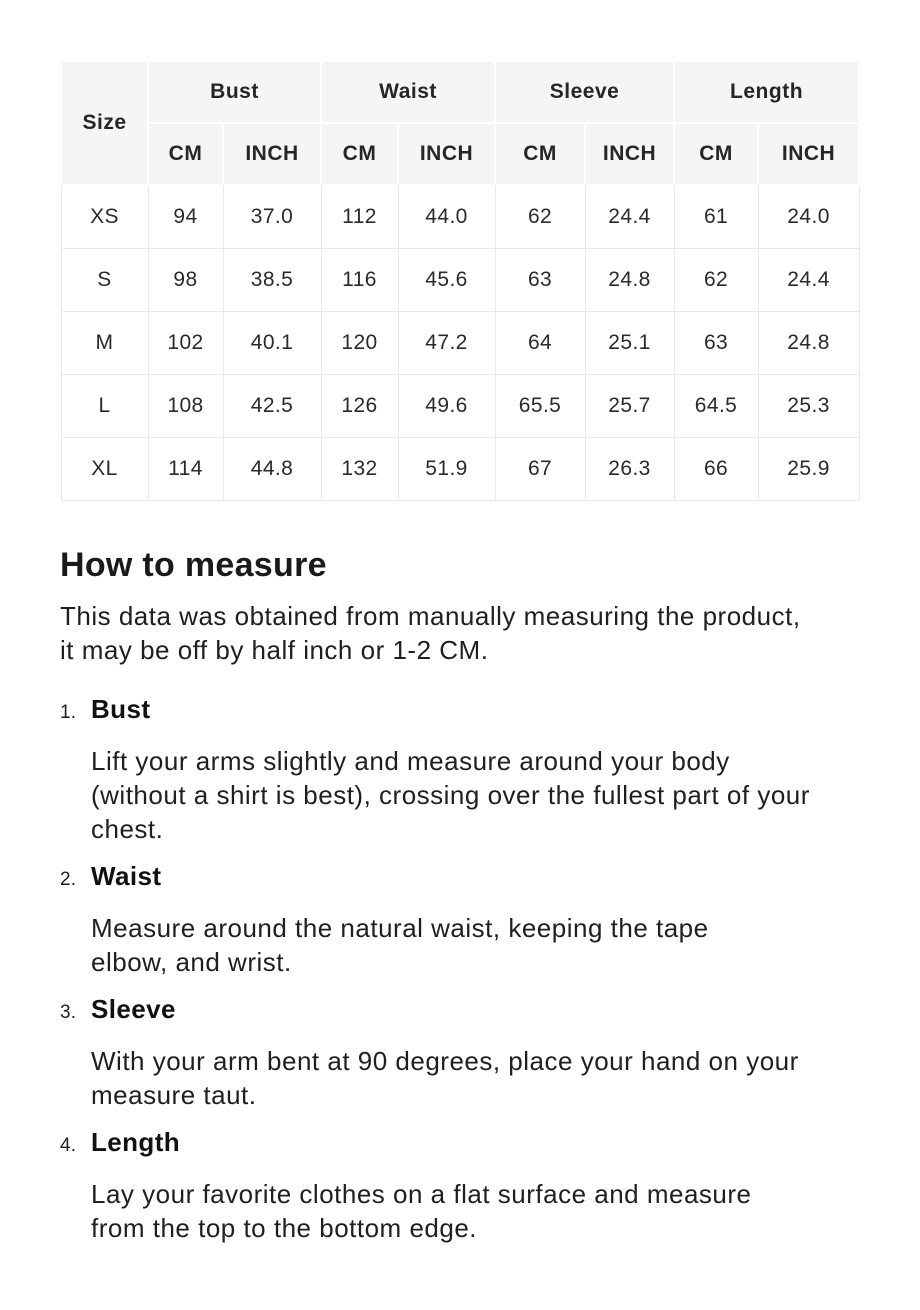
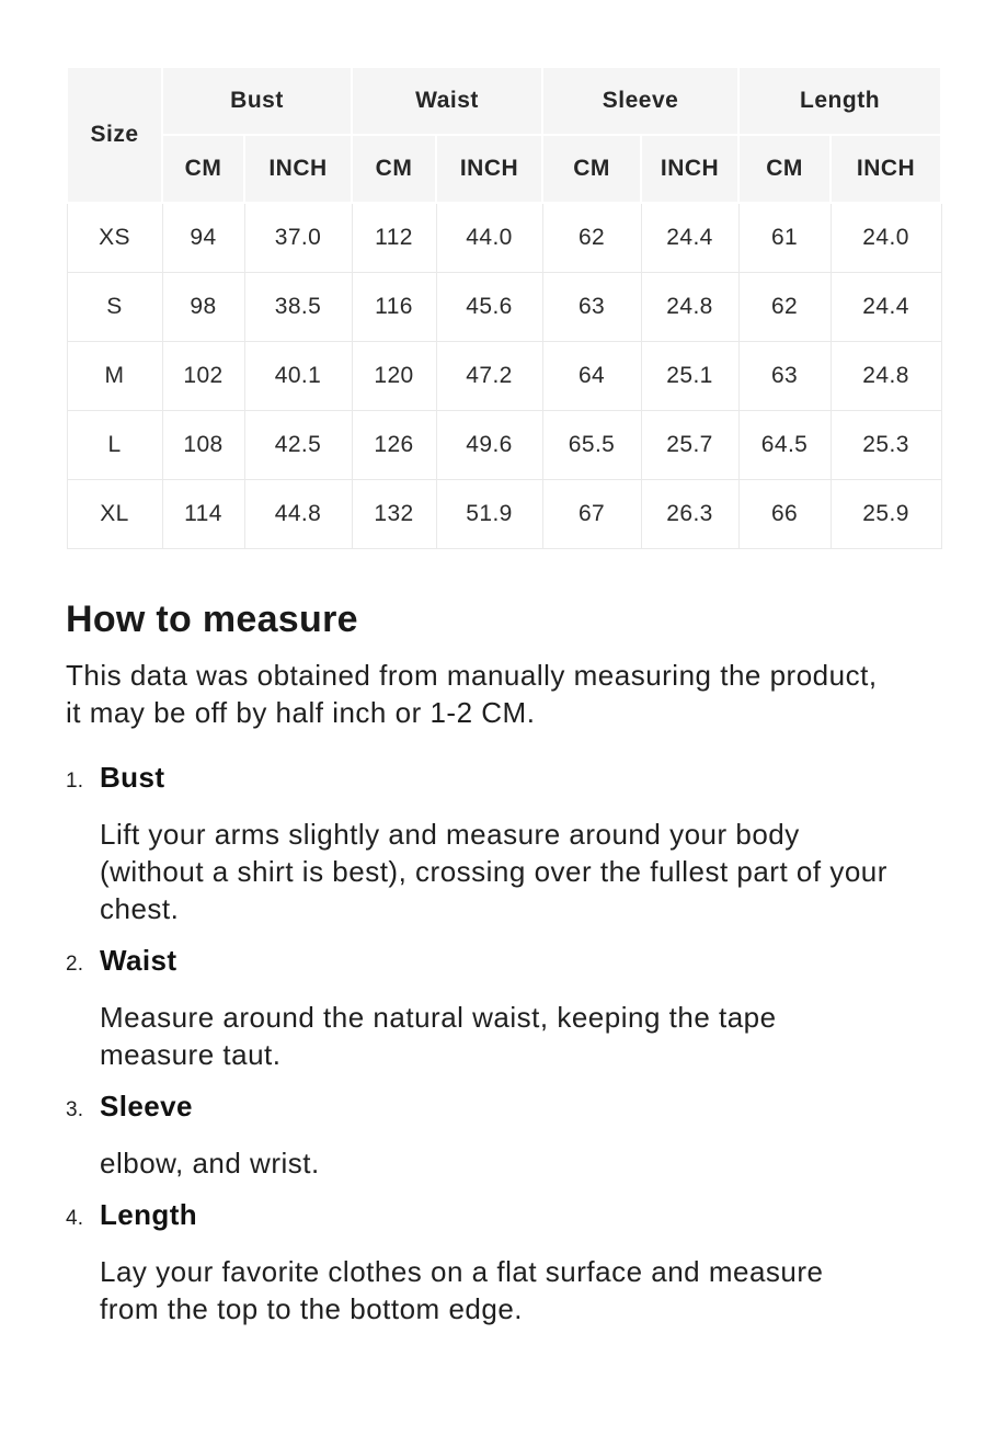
  Size	Bust	Waist	Sleeve	Length
  CM	INCH	CM	INCH	CM	INCH	CM	INCH
  XS	94	37.0	112	44.0	62	24.4	61	24.0
  S	98	38.5	116	45.6	63	24.8	62	24.4
  M	102	40.1	120	47.2	64	25.1	63	24.8
  L	108	42.5	126	49.6	65.5	25.7	64.5	25.3
  XL	114	44.8	132	51.9	67	26.3	66	25.9
  How to measure
  This data was obtained from manually measuring the product,
  it may be off by half inch or 1-2 CM.
  1. Bust
  Lift your arms slightly and measure around your body
  (without a shirt is best), crossing over the fullest part of your
  chest.
  2. Waist
  Measure around the natural waist, keeping the tape
- elbow, and wrist.
+ measure taut.
  3. Sleeve
- With your arm bent at 90 degrees, place your hand on your
- measure taut.
+ elbow, and wrist.
  4. Length
  Lay your favorite clothes on a flat surface and measure
  from the top to the bottom edge.
